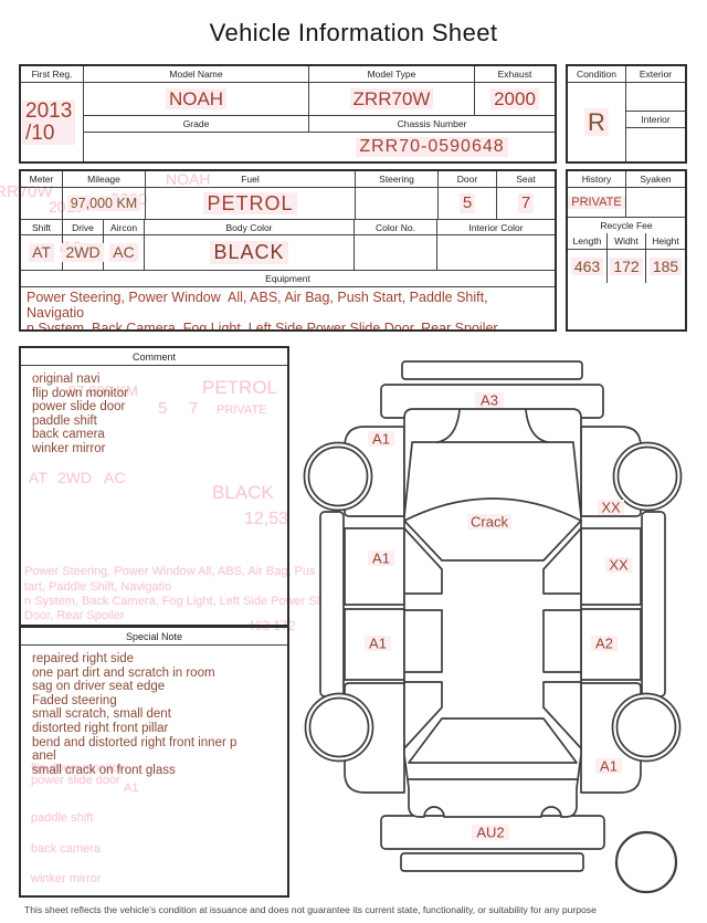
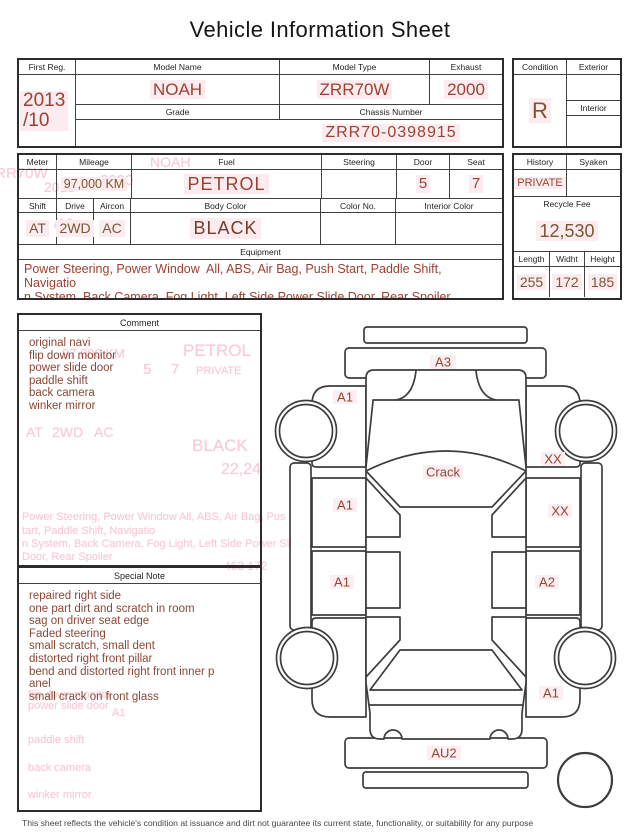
  RR70W
  NOAH
  97,000 KM
  PETROL
  5
  7
  PRIVATE
  AT
  2WD
  AC
  BLACK
- 12,53
+ 22,24
  Power Steering, Power Window All, ABS, Air Bag, Pus
  tart, Paddle Shift, Navigatio
  n System, Back Camera, Fog Light, Left Side Power Sl
  Door, Rear Spoiler
  463 172
  flip down monitor
  power slide door
  paddle shift
  A1
  back camera
  winker mirror
  Vehicle Information Sheet
  First Reg.
  Model Name
  Model Type
  Exhaust
  2013
  /10
  NOAH
  ZRR70W
  2000
  Grade
  Chassis Number
- ZRR70-0590648
+ ZRR70-0398915
  Condition
  Exterior
  R
  Interior
  Meter
  Mileage
  Fuel
  Steering
  Door
  Seat
  97,000 KM
  PETROL
  5
  7
  Shift
  Drive
  Aircon
  Body Color
  Color No.
  Interior Color
  AT
  2WD
  AC
  BLACK
  Equipment
  Power Steering, Power Window All, ABS, Air Bag, Push Start, Paddle Shift, Navigatio
  n System, Back Camera, Fog Light, Left Side Power Slide Door, Rear Spoiler
  History
  Syaken
  PRIVATE
  Recycle Fee
+ 12,530
  Length
  Widht
  Height
- 463
+ 255
  172
  185
  Comment
  original navi
  flip down monitor
  power slide door
  paddle shift
  back camera
  winker mirror
  Special Note
  repaired right side
  one part dirt and scratch in room
  sag on driver seat edge
  Faded steering
  small scratch, small dent
  distorted right front pillar
  bend and distorted right front inner p
  anel
  small crack on front glass
  A3
  A1
  Crack
  XX
  A1
  XX
  A1
  A2
  A1
  AU2
- This sheet reflects the vehicle's condition at issuance and does not guarantee its current state, functionality, or suitability for any purpose
+ This sheet reflects the vehicle's condition at issuance and dirt not guarantee its current state, functionality, or suitability for any purpose
